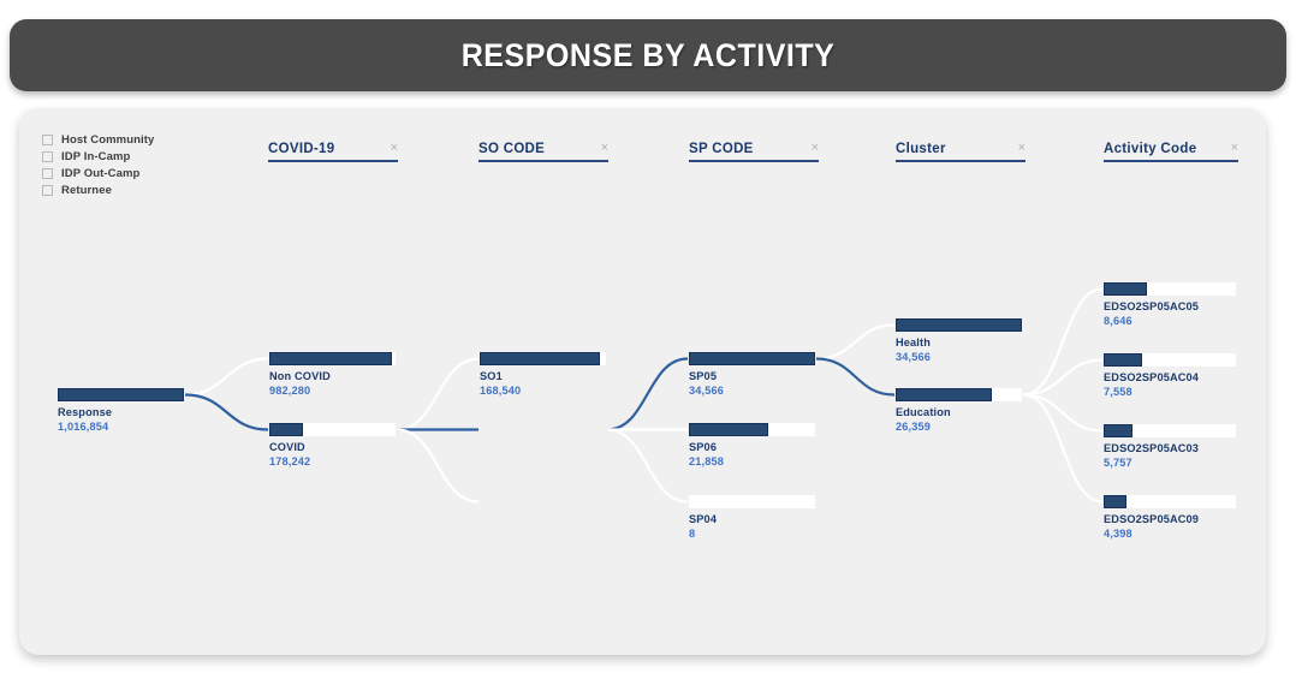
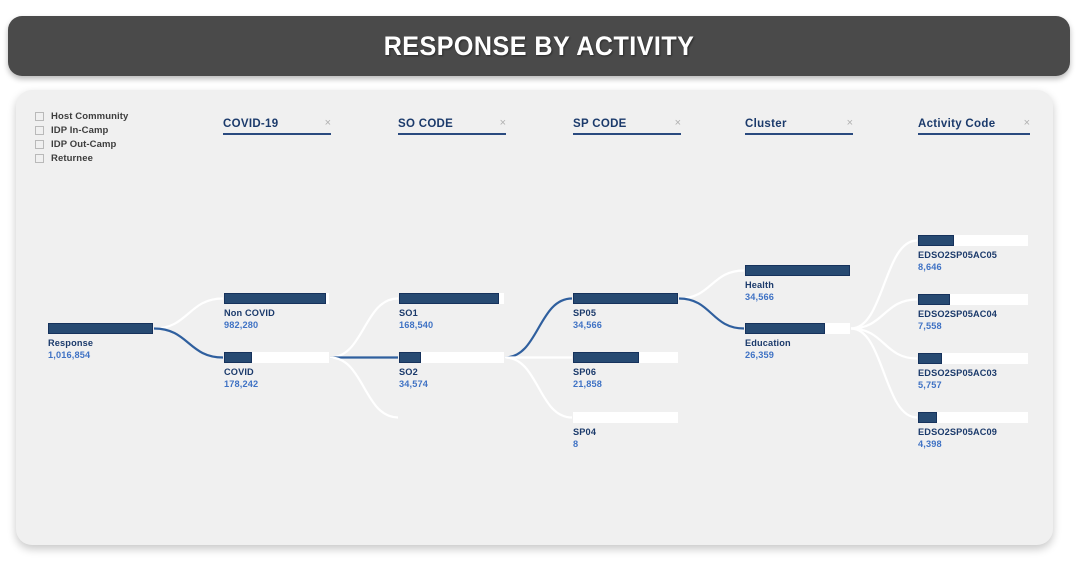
  RESPONSE BY ACTIVITY
  Host Community
  IDP In-Camp
  IDP Out-Camp
  Returnee
  COVID-19
  ×
  SO CODE
  ×
  SP CODE
  ×
  Cluster
  ×
  Activity Code
  ×
  Response
  1,016,854
  Non COVID
  982,280
  COVID
  178,242
  SO1
  168,540
+ SO2
+ 34,574
  SP05
  34,566
  SP06
  21,858
  SP04
  8
  Health
  34,566
  Education
  26,359
  EDSO2SP05AC05
  8,646
  EDSO2SP05AC04
  7,558
  EDSO2SP05AC03
  5,757
  EDSO2SP05AC09
  4,398
